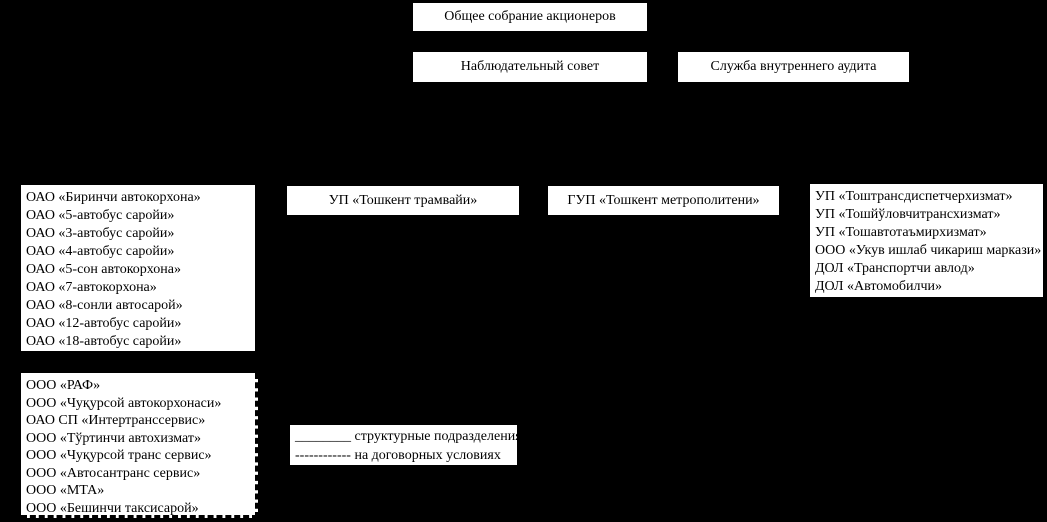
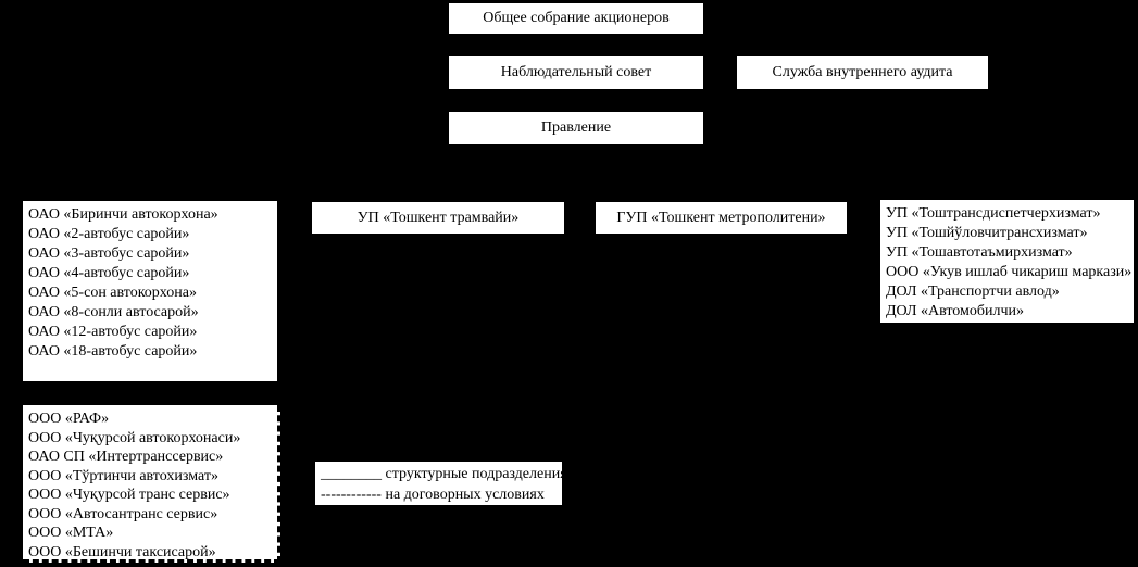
  Общее собрание акционеров
  Наблюдательный совет
  Служба внутреннего аудита
+ Правление
  ОАО «Биринчи автокорхона»
- ОАО «5-автобус саройи»
+ ОАО «2-автобус саройи»
  ОАО «3-автобус саройи»
  ОАО «4-автобус саройи»
  ОАО «5-сон автокорхона»
- ОАО «7-автокорхона»
  ОАО «8-сонли автосарой»
  ОАО «12-автобус саройи»
  ОАО «18-автобус саройи»
  УП «Тошкент трамвайи»
  ГУП «Тошкент метрополитени»
  УП «Тоштрансдиспетчерхизмат»
  УП «Тошйўловчитрансхизмат»
  УП «Тошавтотаъмирхизмат»
  ООО «Укув ишлаб чикариш маркази»
  ДОЛ «Транспортчи авлод»
  ДОЛ «Автомобилчи»
  ООО «РАФ»
  ООО «Чуқурсой автокорхонаси»
  ОАО СП «Интертранссервис»
  ООО «Тўртинчи автохизмат»
  ООО «Чуқурсой транс сервис»
  ООО «Автосантранс сервис»
  ООО «МТА»
  ООО «Бешинчи таксисарой»
  ________ структурные подразделени
  ------------ на договорных условиях
